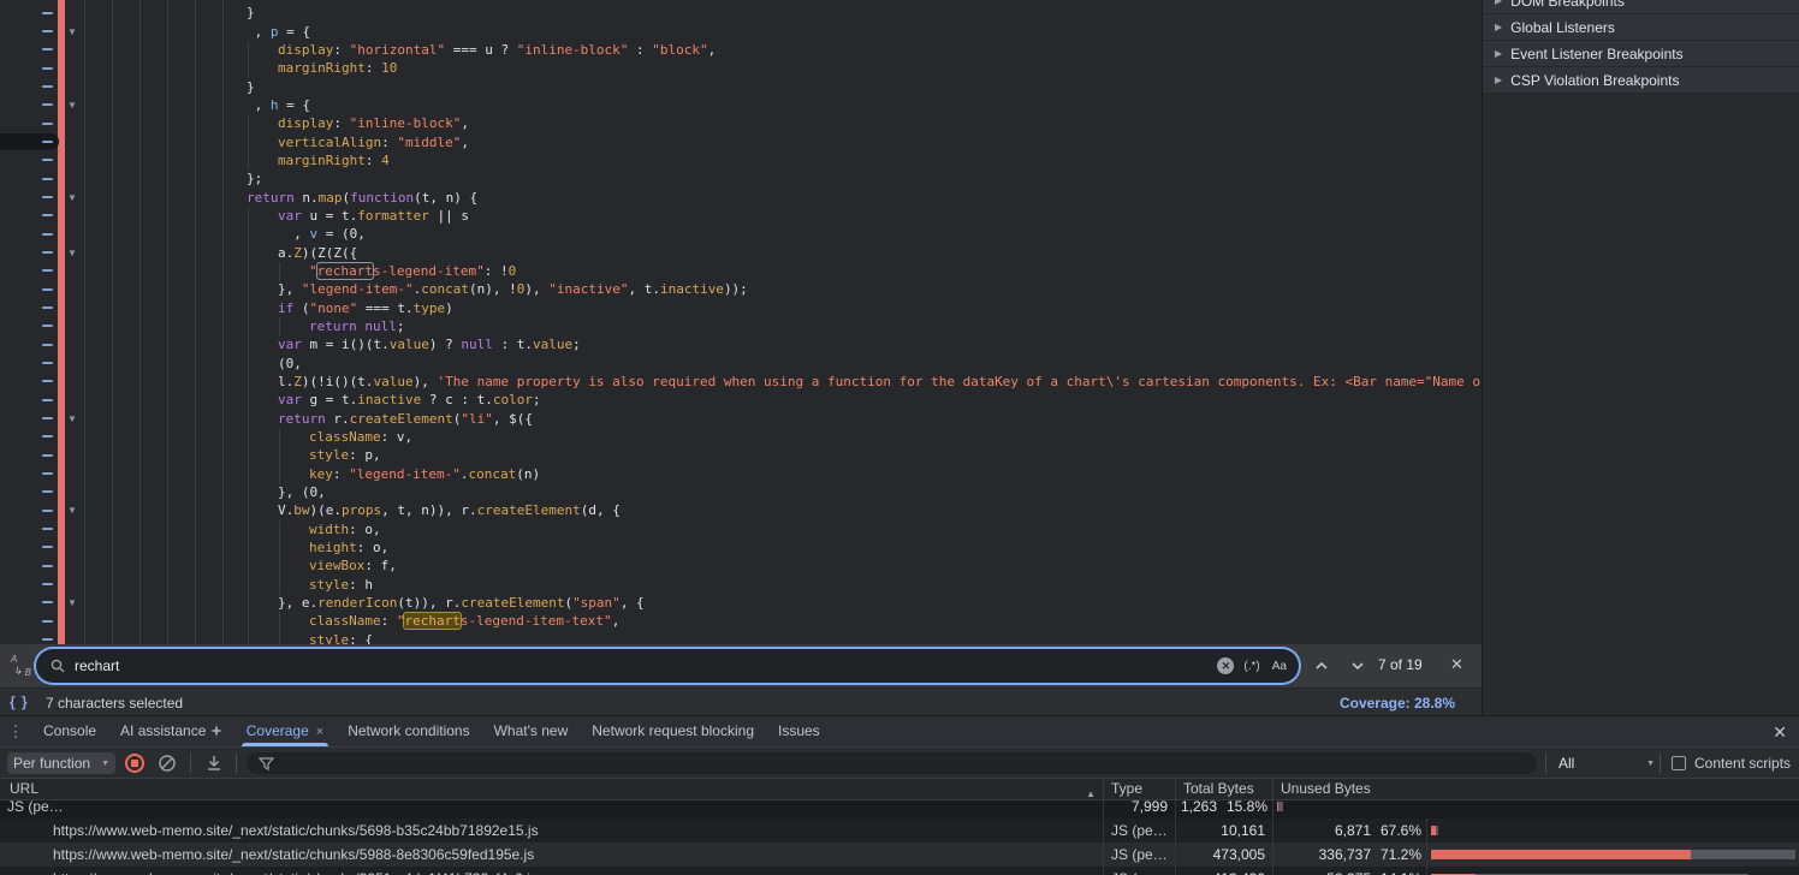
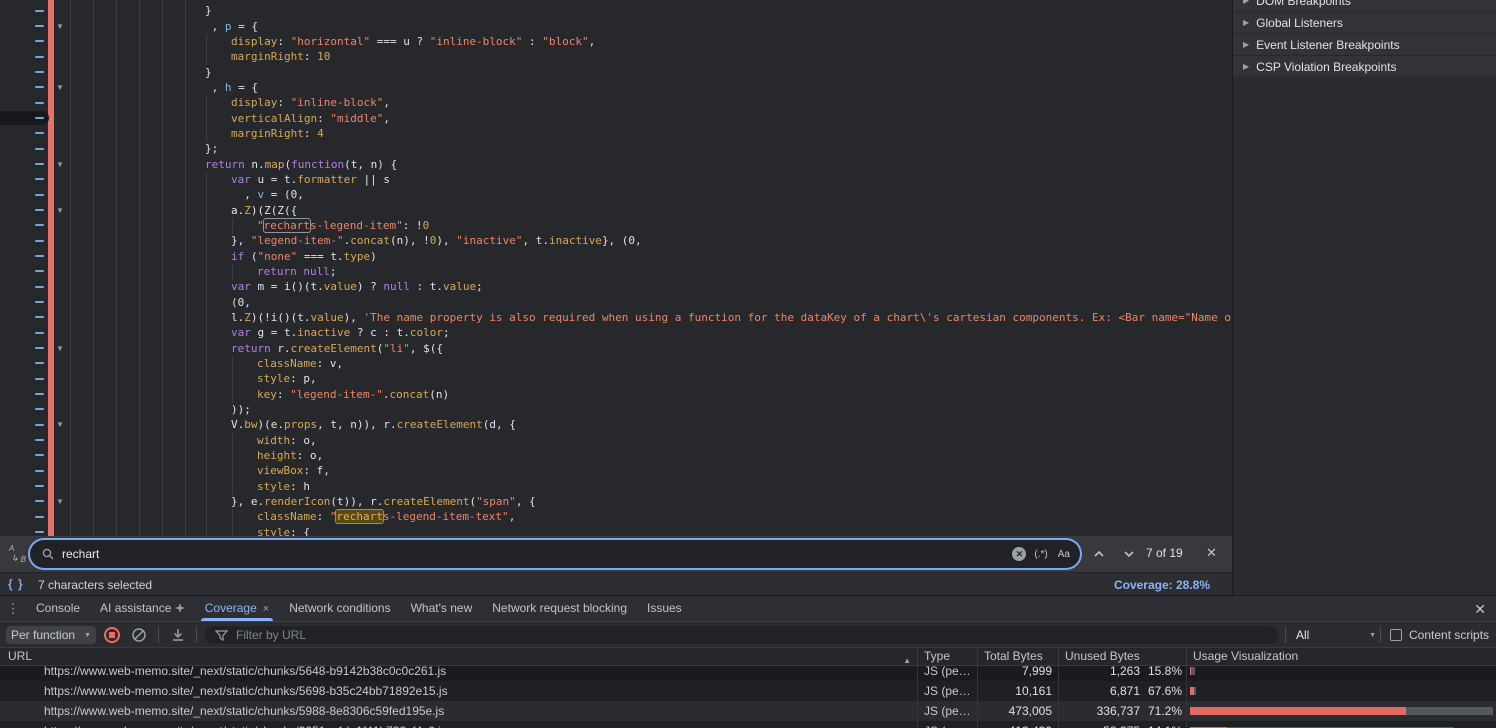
  }
  ▼
  , p = {
  display: "horizontal" === u ? "inline-block" : "block",
  marginRight: 10
  }
  ▼
  , h = {
  display: "inline-block",
  verticalAlign: "middle",
  marginRight: 4
  };
  ▼
  return n.map(function(t, n) {
  var u = t.formatter || s
  , v = (0,
  a.Z)(Z(Z({
  "recharts-legend-item": !0
- }, "legend-item-".concat(n), !0), "inactive", t.inactive));
+ }, "legend-item-".concat(n), !0), "inactive", t.inactive}, (0,
  if ("none" === t.type)
  return null;
  var m = i()(t.value) ? null : t.value;
  (0,
  l.Z)(!i()(t.value), 'The name property is also required when using a function for the dataKey of a chart\'s cartesian components. Ex: <Bar name="Name o
  var g = t.inactive ? c : t.color;
  return r.createElement("li", $({
  className: v,
  style: p,
  key: "legend-item-".concat(n)
- }, (0,
+ ));
  V.bw)(e.props, t, n)), r.createElement(d, {
  width: o,
  height: o,
  viewBox: f,
  style: h
  }, e.renderIcon(t)), r.createElement("span", {
  className: "recharts-legend-item-text",
  style: {
  A
  ↳
  B
  rechart
  ✕
  (.*)
  Aa
  7 of 19
  ✕
  { }
  7 characters selected
  Coverage: 28.8%
  ▶
  DOM Breakpoints
  ▶
  Global Listeners
  ▶
  Event Listener Breakpoints
  ▶
  CSP Violation Breakpoints
  ⋮
  Console
  AI assistance
  Coverage ×
  Network conditions
  What's new
  Network request blocking
  Issues
  ✕
  Per function
+ Filter by URL
  All
  Content scripts
  URL
  ▲
  Type
  Total Bytes
  Unused Bytes
+ Usage Visualization
+ https://www.web-memo.site/_next/static/chunks/5648-b9142b38c0c0c261.js
  JS (pe…
  7,999
  1,263
  15.8%
  https://www.web-memo.site/_next/static/chunks/5698-b35c24bb71892e15.js
  JS (pe…
  10,161
  6,871
  67.6%
  https://www.web-memo.site/_next/static/chunks/5988-8e8306c59fed195e.js
  JS (pe…
  473,005
  336,737
  71.2%
